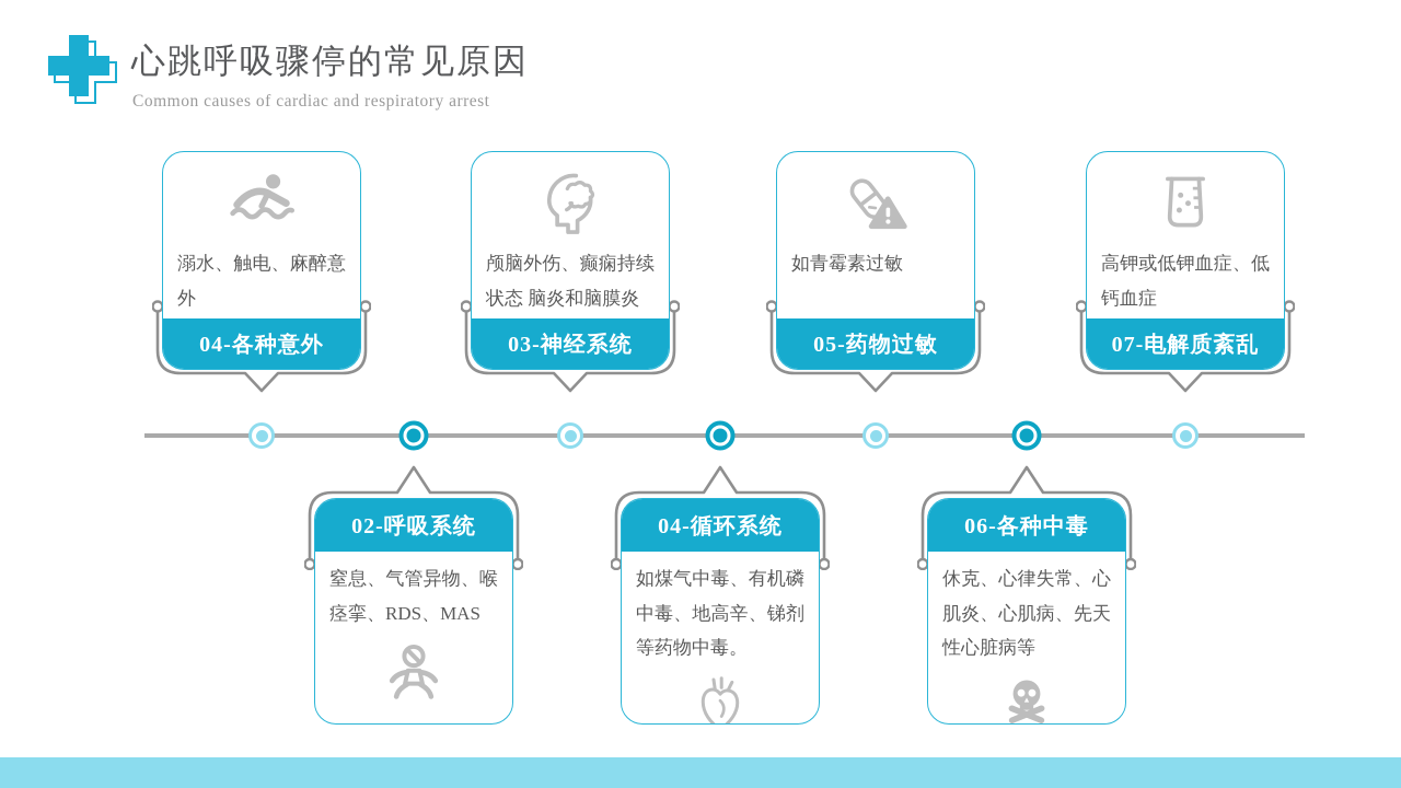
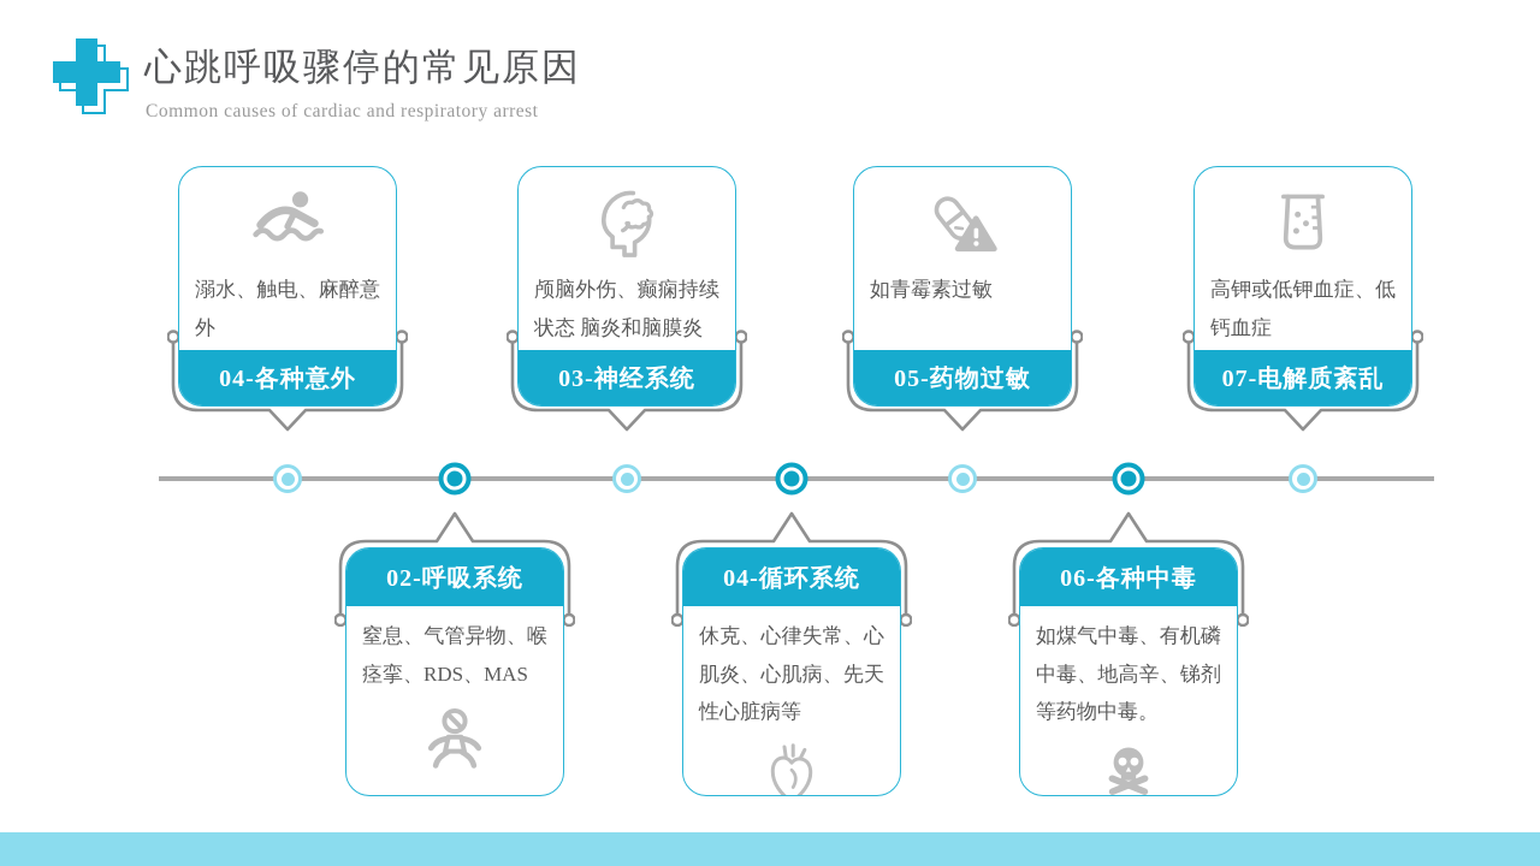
  心跳呼吸骤停的常见原因
  Common causes of cardiac and respiratory arrest
  溺水、触电、麻醉意外
  04-各种意外
  颅脑外伤、癫痫持续状态 脑炎和脑膜炎
  03-神经系统
  如青霉素过敏
  05-药物过敏
  高钾或低钾血症、低钙血症
  07-电解质紊乱
  02-呼吸系统
  窒息、气管异物、喉痉挛、RDS、MAS
  04-循环系统
- 如煤气中毒、有机磷中毒、地高辛、锑剂等药物中毒。
+ 休克、心律失常、心肌炎、心肌病、先天性心脏病等
  06-各种中毒
- 休克、心律失常、心肌炎、心肌病、先天性心脏病等
+ 如煤气中毒、有机磷中毒、地高辛、锑剂等药物中毒。
